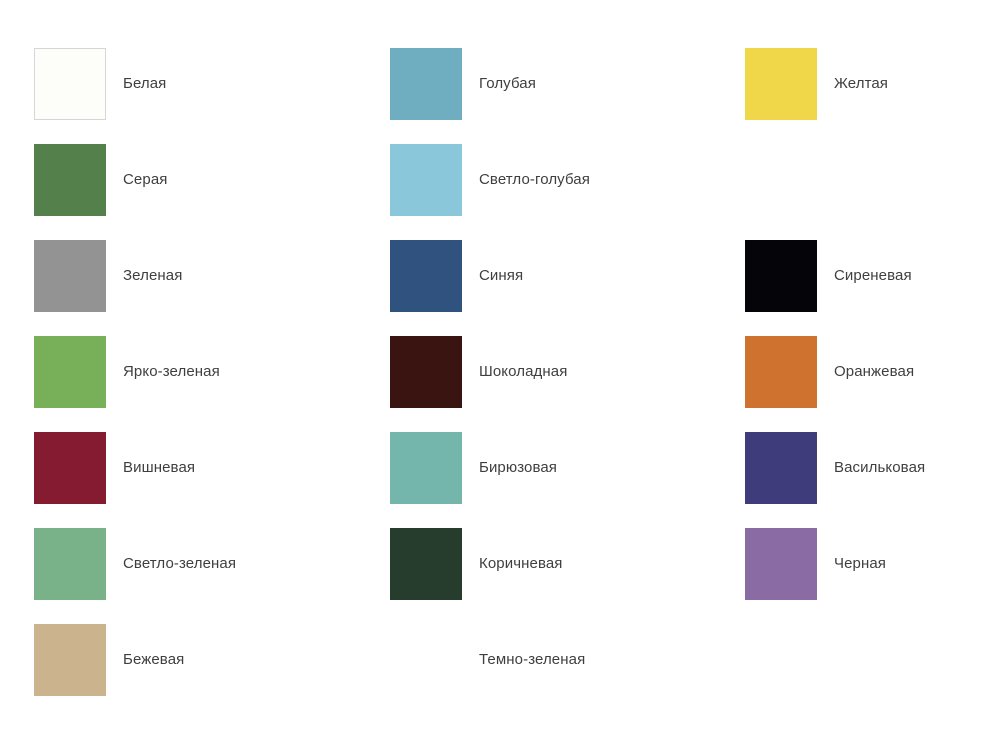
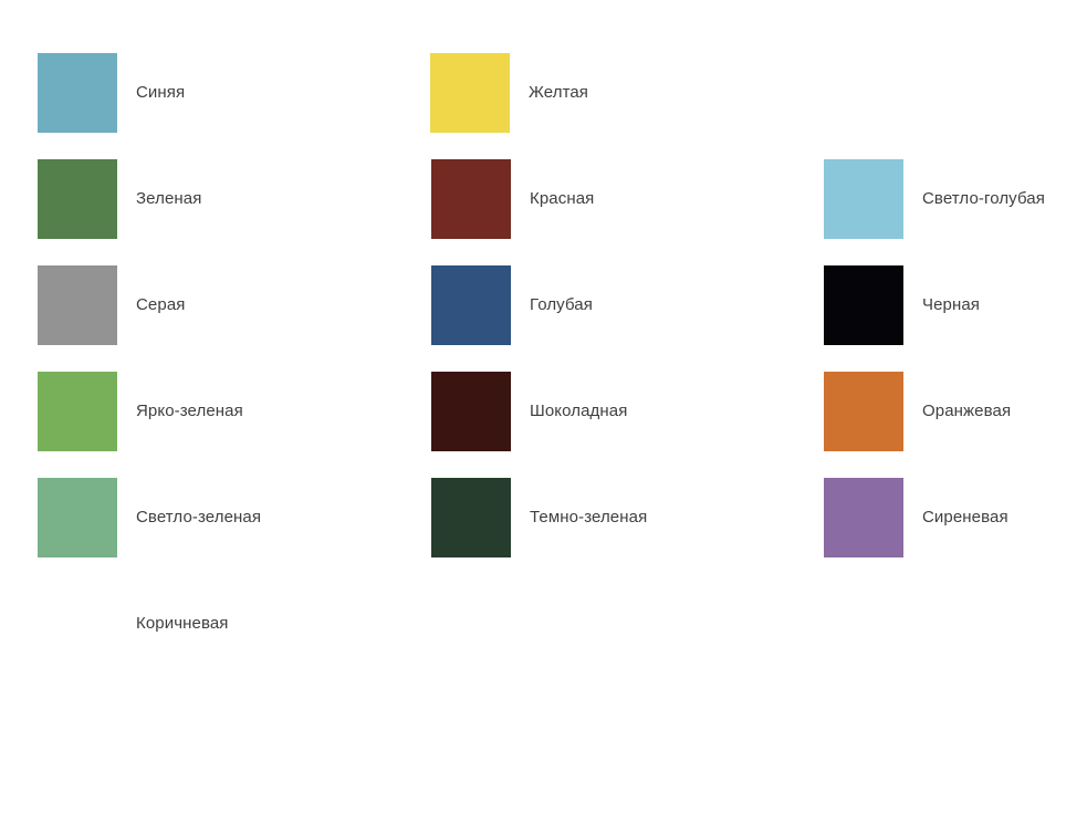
- Белая
- Голубая
+ Синяя
  Желтая
- Серая
+ Зеленая
+ Красная
  Светло-голубая
- Зеленая
+ Серая
- Синяя
+ Голубая
- Сиреневая
+ Черная
  Ярко-зеленая
  Шоколадная
  Оранжевая
- Вишневая
- Бирюзовая
- Васильковая
  Светло-зеленая
- Коричневая
+ Темно-зеленая
- Черная
+ Сиреневая
- Бежевая
- Темно-зеленая
+ Коричневая
